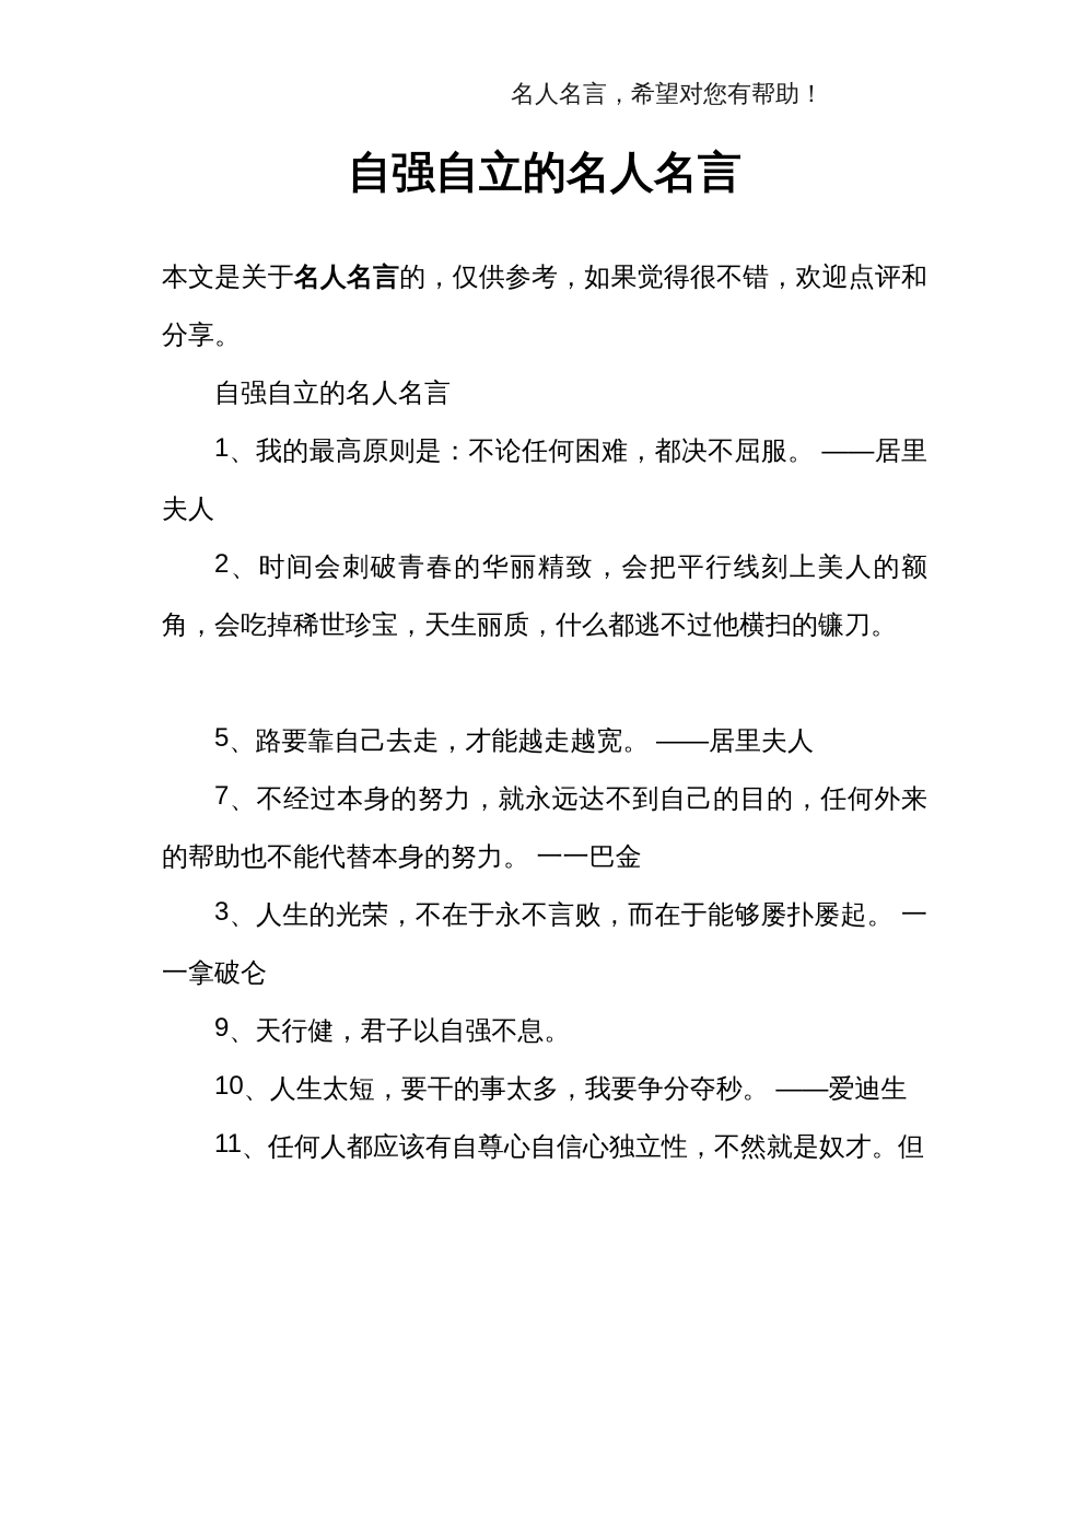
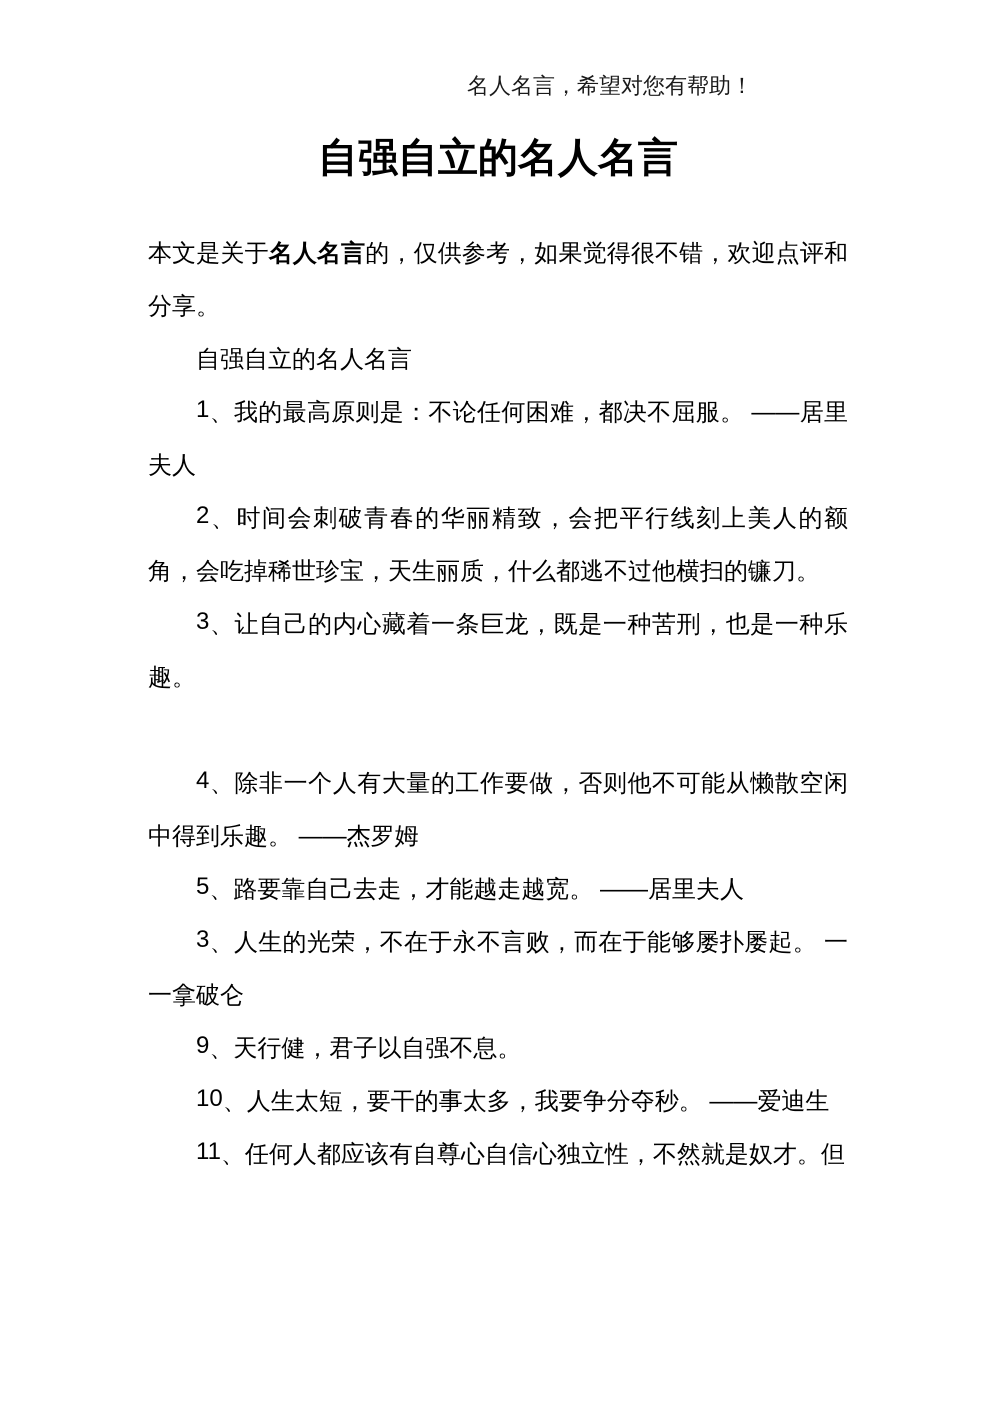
  名人名言，希望对您有帮助！
  自强自立的名人名言
  本文是关于名人名言的，仅供参考，如果觉得很不错，欢迎点评和分享。
  自强自立的名人名言
  1、我的最高原则是：不论任何困难，都决不屈服。 ——居里夫人
  2、时间会刺破青春的华丽精致，会把平行线刻上美人的额角，会吃掉稀世珍宝，天生丽质，什么都逃不过他横扫的镰刀。
+ 3、让自己的内心藏着一条巨龙，既是一种苦刑，也是一种乐趣。
+ 4、除非一个人有大量的工作要做，否则他不可能从懒散空闲中得到乐趣。 ——杰罗姆
  5、路要靠自己去走，才能越走越宽。 ——居里夫人
- 7、不经过本身的努力，就永远达不到自己的目的，任何外来的帮助也不能代替本身的努力。 一一巴金
  3、人生的光荣，不在于永不言败，而在于能够屡扑屡起。 一一拿破仑
  9、天行健，君子以自强不息。
  10、人生太短，要干的事太多，我要争分夺秒。 ——爱迪生
  11、任何人都应该有自尊心自信心独立性，不然就是奴才。但
